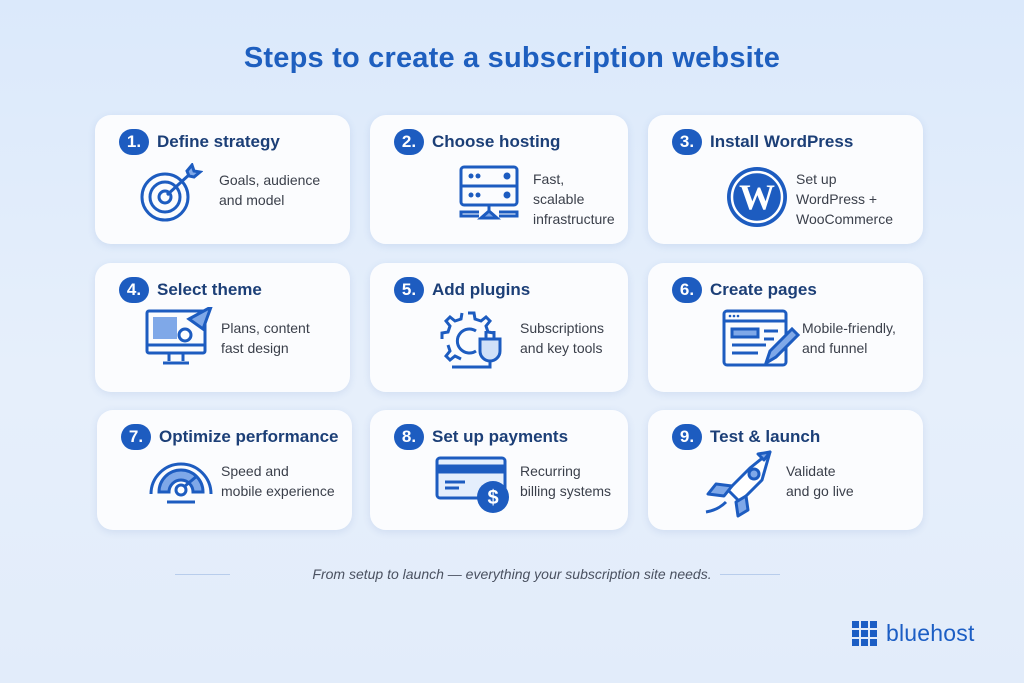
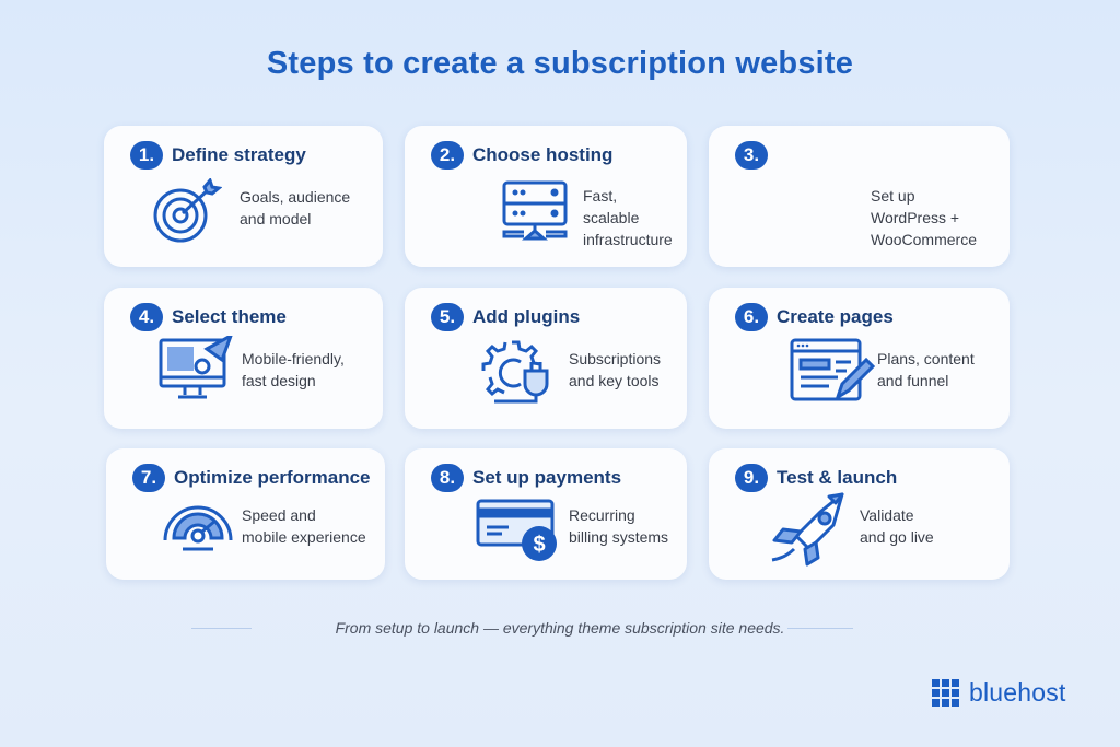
  Steps to create a subscription website
  1.
  Define strategy
  Goals, audience
  and model
  2.
  Choose hosting
  Fast,
  scalable
  infrastructure
  3.
- Install WordPress
- W
  Set up
  WordPress +
  WooCommerce
  4.
  Select theme
- Plans, content
+ Mobile-friendly,
  fast design
  5.
  Add plugins
  Subscriptions
  and key tools
  6.
  Create pages
- Mobile-friendly,
+ Plans, content
  and funnel
  7.
  Optimize performance
  Speed and
  mobile experience
  8.
  Set up payments
  $
  Recurring
  billing systems
  9.
  Test & launch
  Validate
  and go live
- From setup to launch — everything your subscription site needs.
+ From setup to launch — everything theme subscription site needs.
  bluehost
